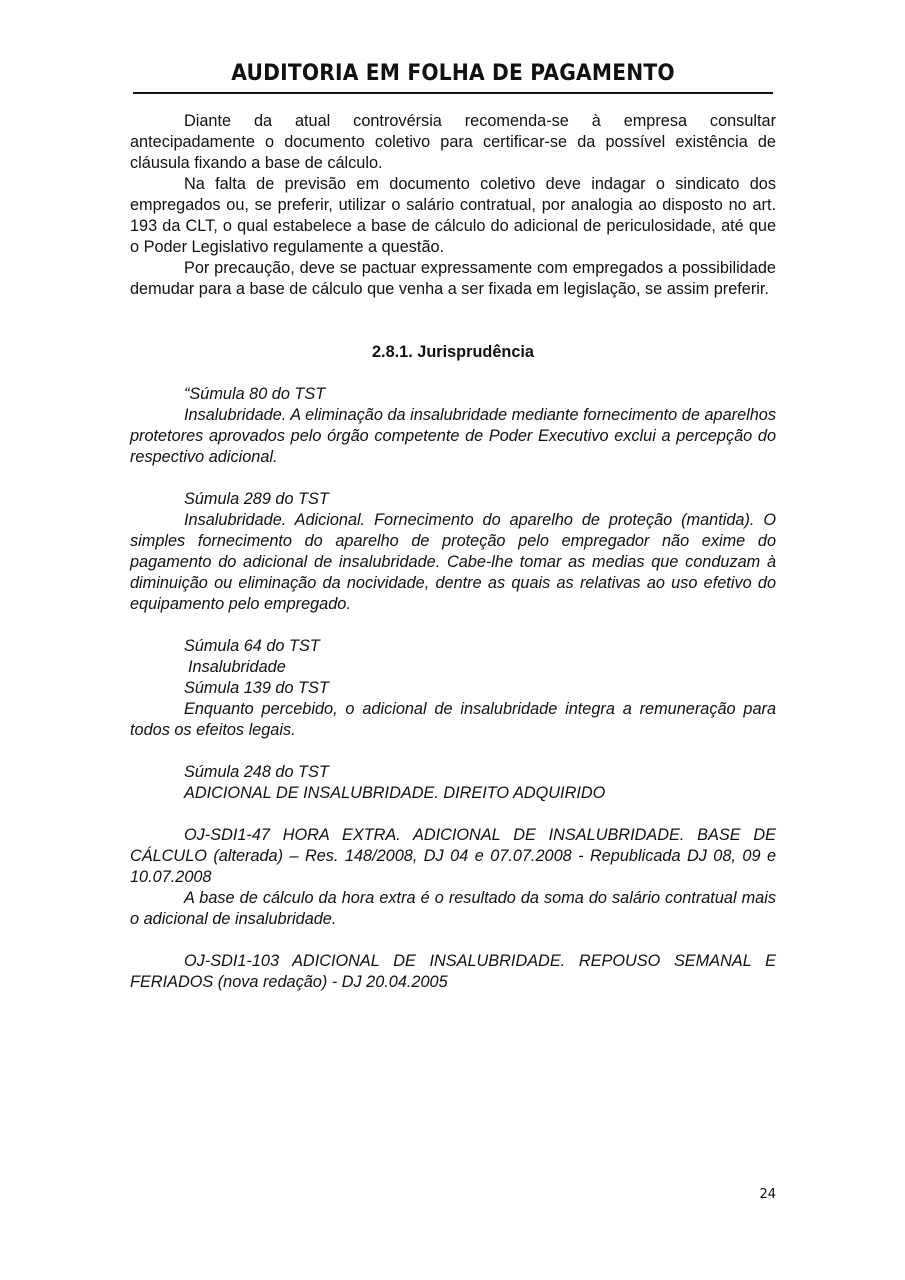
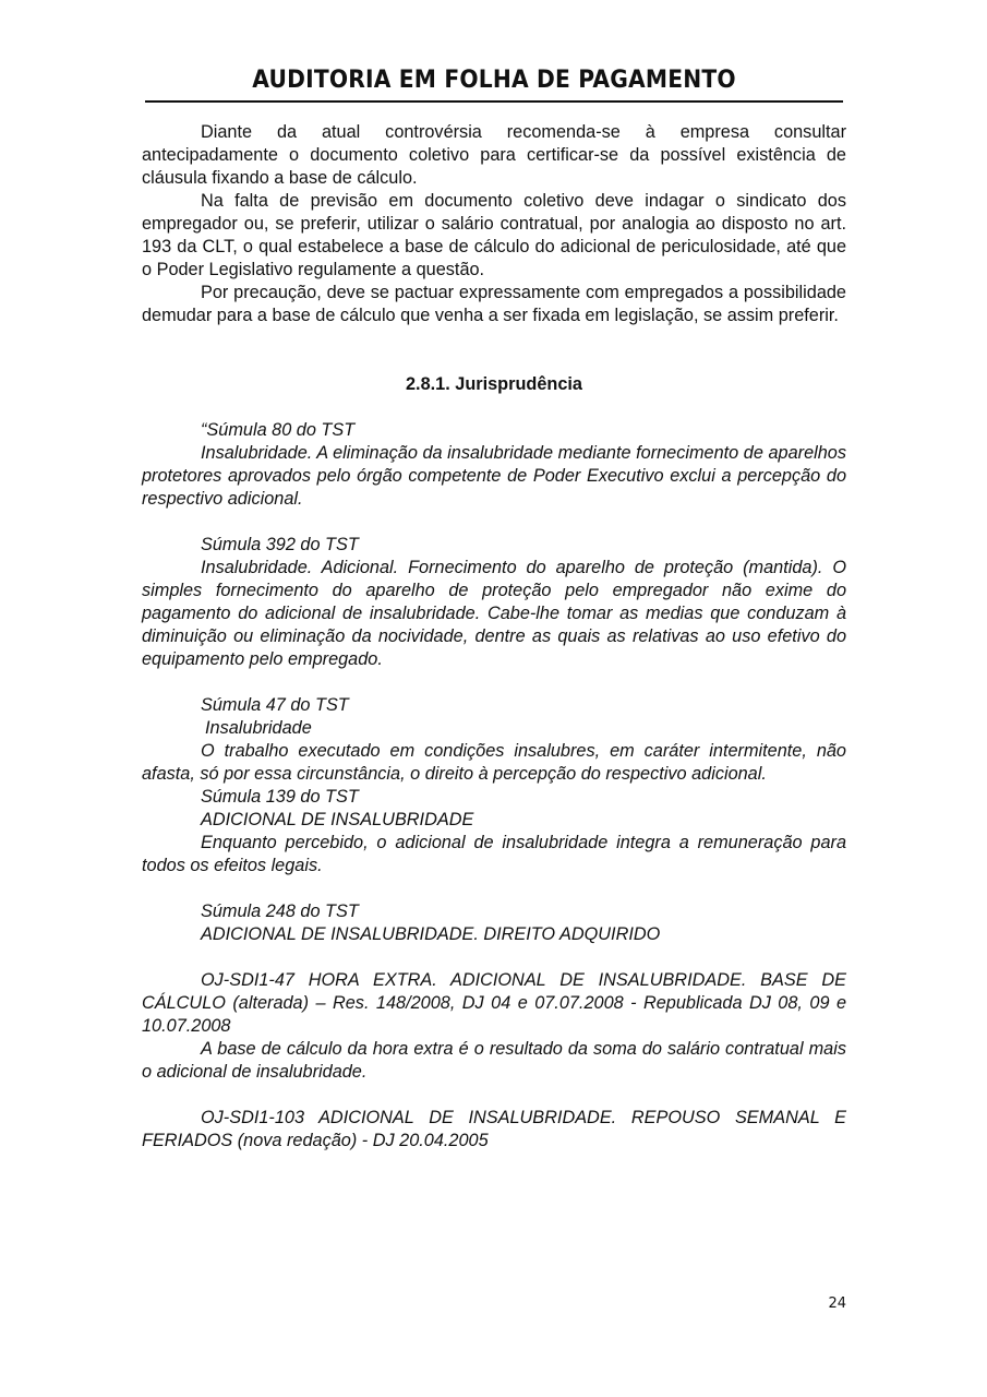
  AUDITORIA EM FOLHA DE PAGAMENTO
  Diante da atual controvérsia recomenda-se à empresa consultar antecipadamente o documento coletivo para certificar-se da possível existência de cláusula fixando a base de cálculo.
- Na falta de previsão em documento coletivo deve indagar o sindicato dos empregados ou, se preferir, utilizar o salário contratual, por analogia ao disposto no art. 193 da CLT, o qual estabelece a base de cálculo do adicional de periculosidade, até que o Poder Legislativo regulamente a questão.
+ Na falta de previsão em documento coletivo deve indagar o sindicato dos empregador ou, se preferir, utilizar o salário contratual, por analogia ao disposto no art. 193 da CLT, o qual estabelece a base de cálculo do adicional de periculosidade, até que o Poder Legislativo regulamente a questão.
  Por precaução, deve se pactuar expressamente com empregados a possibilidade demudar para a base de cálculo que venha a ser fixada em legislação, se assim preferir.
  2.8.1. Jurisprudência
  “Súmula 80 do TST
  Insalubridade. A eliminação da insalubridade mediante fornecimento de aparelhos protetores aprovados pelo órgão competente de Poder Executivo exclui a percepção do respectivo adicional.
- Súmula 289 do TST
+ Súmula 392 do TST
  Insalubridade. Adicional. Fornecimento do aparelho de proteção (mantida). O simples fornecimento do aparelho de proteção pelo empregador não exime do pagamento do adicional de insalubridade. Cabe-lhe tomar as medias que conduzam à diminuição ou eliminação da nocividade, dentre as quais as relativas ao uso efetivo do equipamento pelo empregado.
- Súmula 64 do TST
+ Súmula 47 do TST
  Insalubridade
+ O trabalho executado em condições insalubres, em caráter intermitente, não afasta, só por essa circunstância, o direito à percepção do respectivo adicional.
  Súmula 139 do TST
+ ADICIONAL DE INSALUBRIDADE
  Enquanto percebido, o adicional de insalubridade integra a remuneração para todos os efeitos legais.
  Súmula 248 do TST
  ADICIONAL DE INSALUBRIDADE. DIREITO ADQUIRIDO
  OJ-SDI1-47 HORA EXTRA. ADICIONAL DE INSALUBRIDADE. BASE DE CÁLCULO (alterada) – Res. 148/2008, DJ 04 e 07.07.2008 - Republicada DJ 08, 09 e 10.07.2008
  A base de cálculo da hora extra é o resultado da soma do salário contratual mais o adicional de insalubridade.
  OJ-SDI1-103 ADICIONAL DE INSALUBRIDADE. REPOUSO SEMANAL E FERIADOS (nova redação) - DJ 20.04.2005
  24
